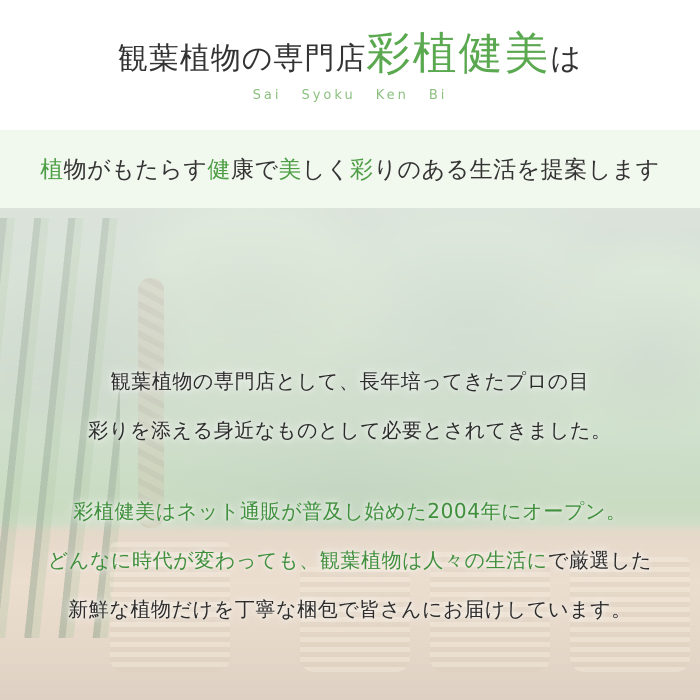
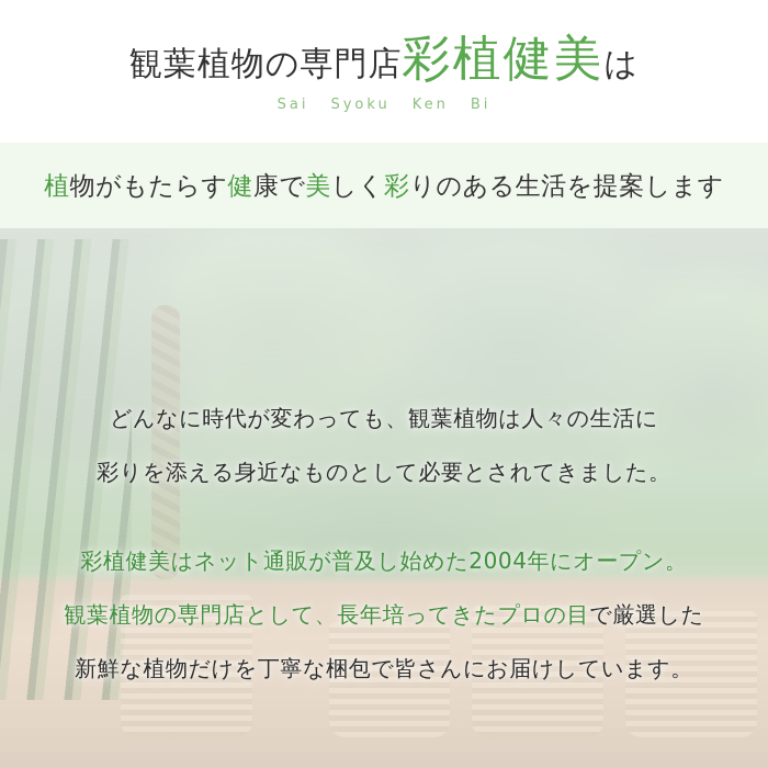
  観葉植物の専門店彩植健美は
  Sai Syoku Ken Bi
  植物がもたらす健康で美しく彩りのある生活を提案します
- 観葉植物の専門店として、長年培ってきたプロの目
+ どんなに時代が変わっても、観葉植物は人々の生活に
  彩りを添える身近なものとして必要とされてきました。
  彩植健美はネット通販が普及し始めた2004年にオープン。
- どんなに時代が変わっても、観葉植物は人々の生活にで厳選した
+ 観葉植物の専門店として、長年培ってきたプロの目で厳選した
  新鮮な植物だけを丁寧な梱包で皆さんにお届けしています。
